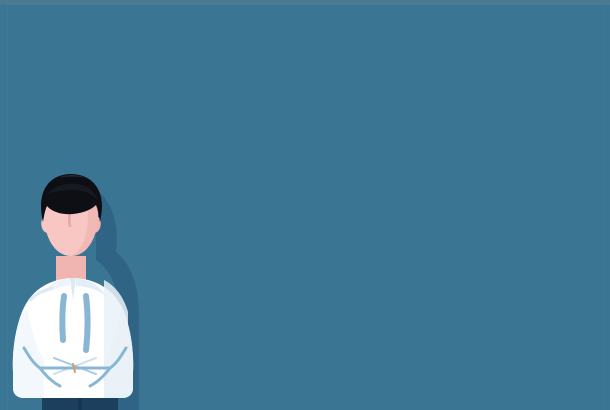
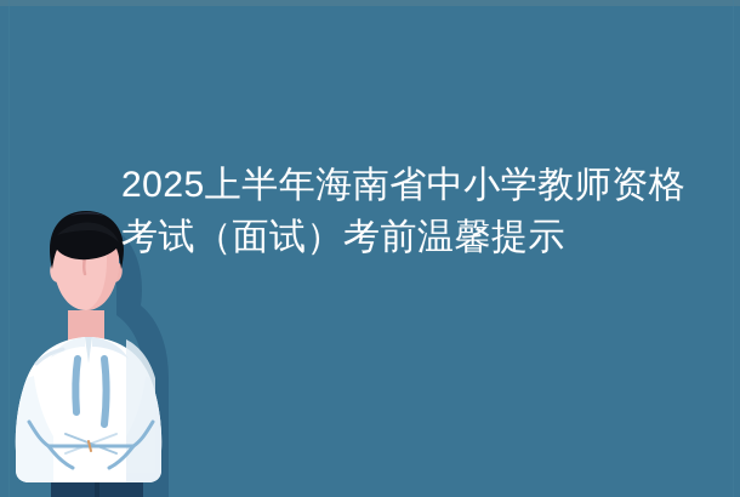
+ 2025上半年海南省中小学教师资格考试（面试）考前温馨提示
